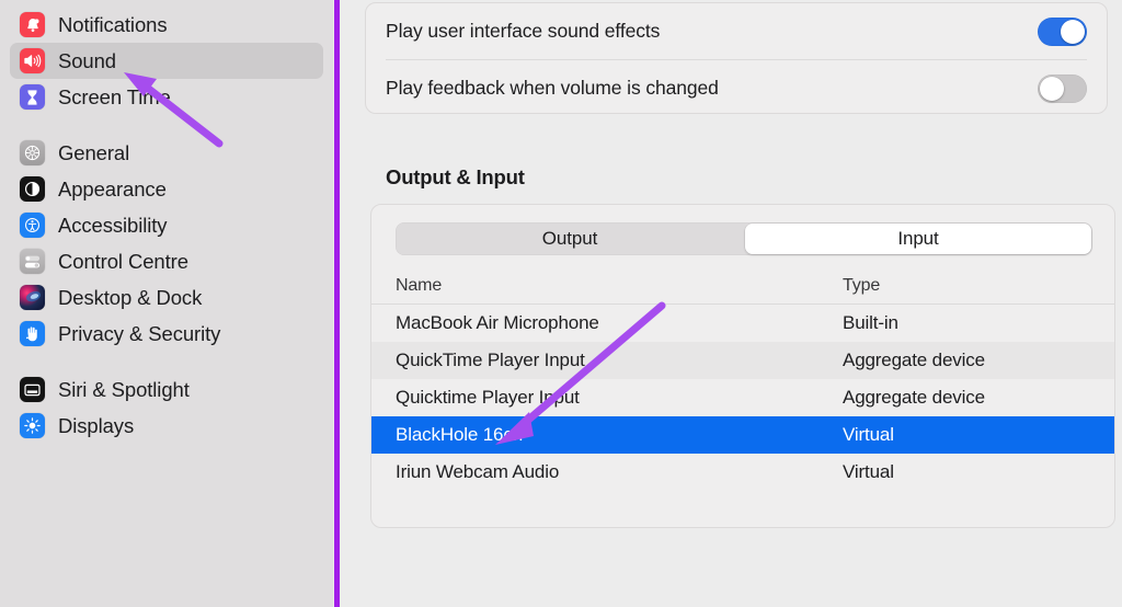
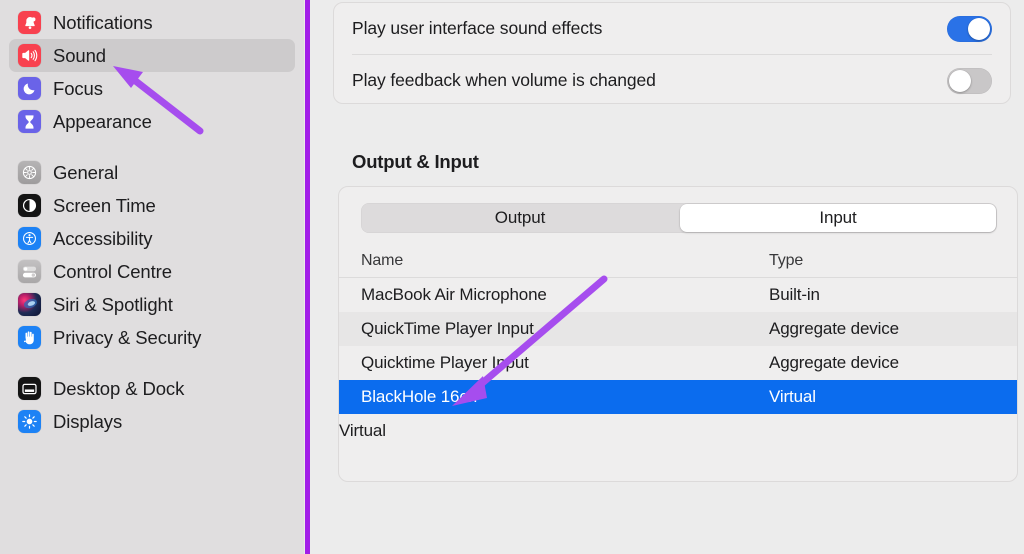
  Notifications
  Sound
+ Focus
- Screen Time
+ Appearance
  General
- Appearance
+ Screen Time
  Accessibility
  Control Centre
- Desktop & Dock
+ Siri & Spotlight
  Privacy & Security
- Siri & Spotlight
+ Desktop & Dock
  Displays
  Play user interface sound effects
  Play feedback when volume is changed
  Output & Input
  Output
  Input
  Name
  Type
  MacBook Air Microphone
  Built-in
  QuickTime Player Input
  Aggregate device
  Quicktime Player Inut
  Aggregate device
  BlackHole 16
  Virtual
- Iriun Webcam Audio
  Virtual
